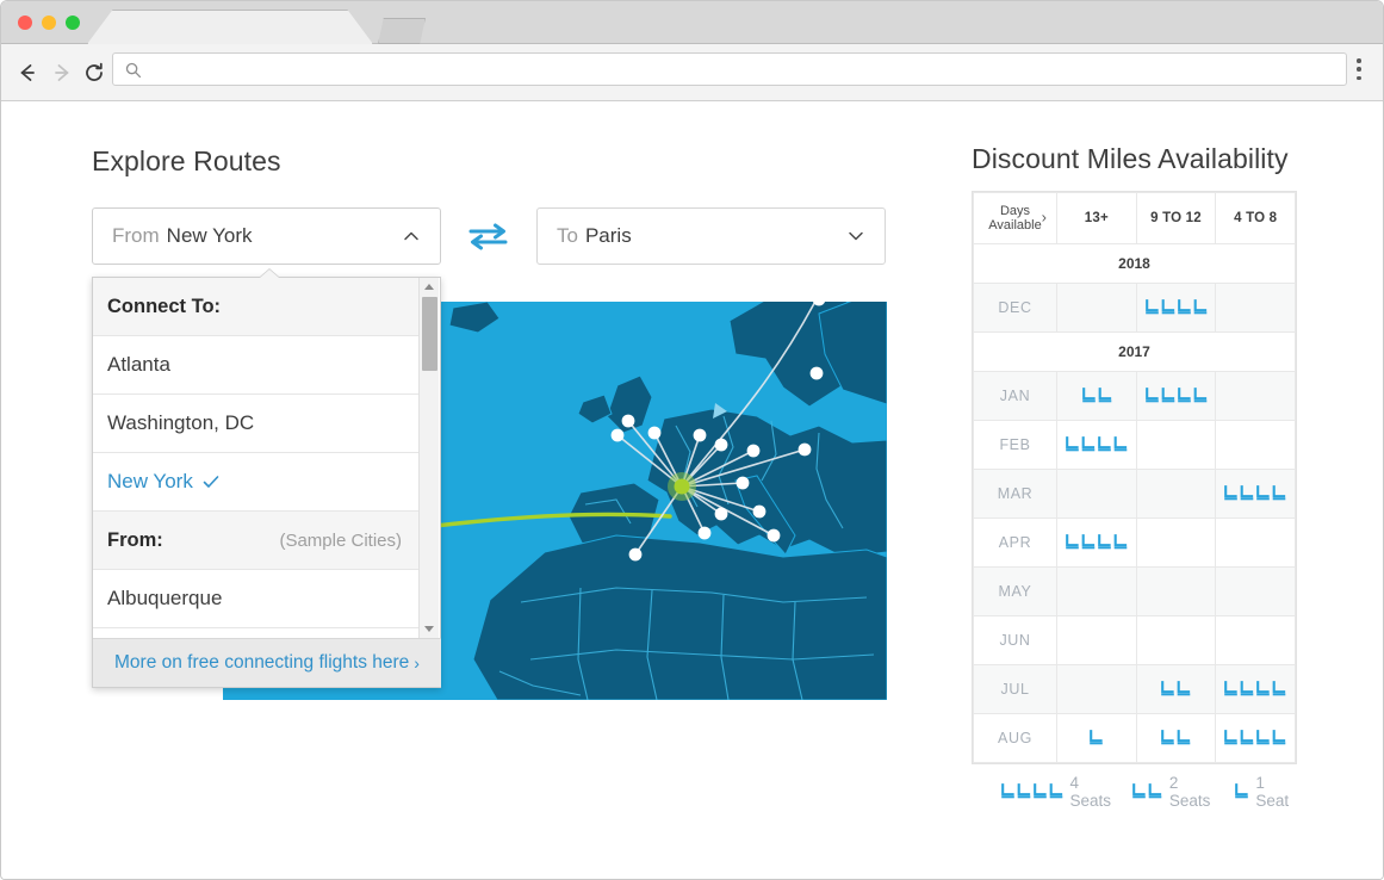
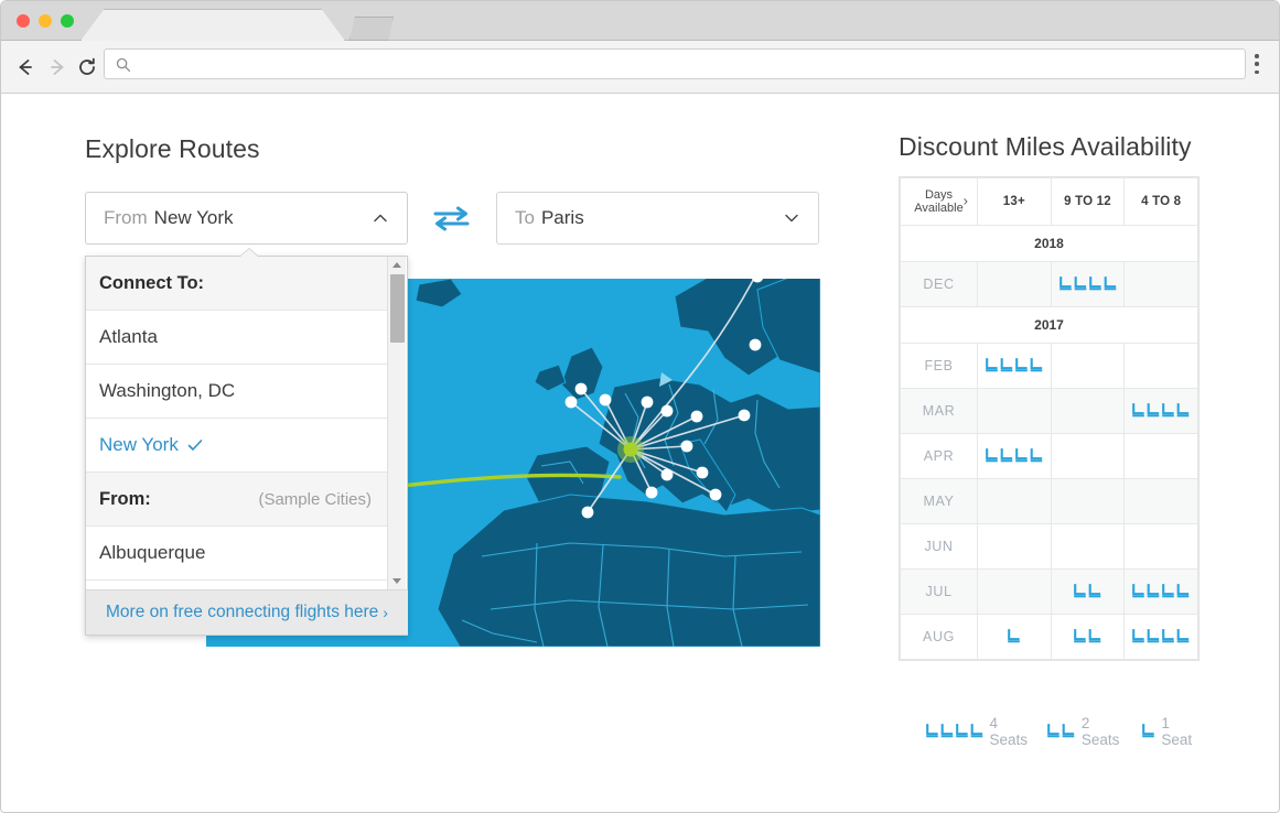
  Explore Routes
  Discount Miles Availability
  From
  New York
  To
  Paris
  Connect To:
  Atlanta
  Washington, DC
  New York
  From:
  (Sample Cities)
  Albuquerque
  More on free connecting flights here
  ›
  Days Available ›	13+	9 TO 12	4 TO 8
  2018
  DEC
  2017
- JAN
  FEB
  MAR
  APR
  MAY
  JUN
  JUL
  AUG
  4 Seats
  2 Seats
  1 Seat
